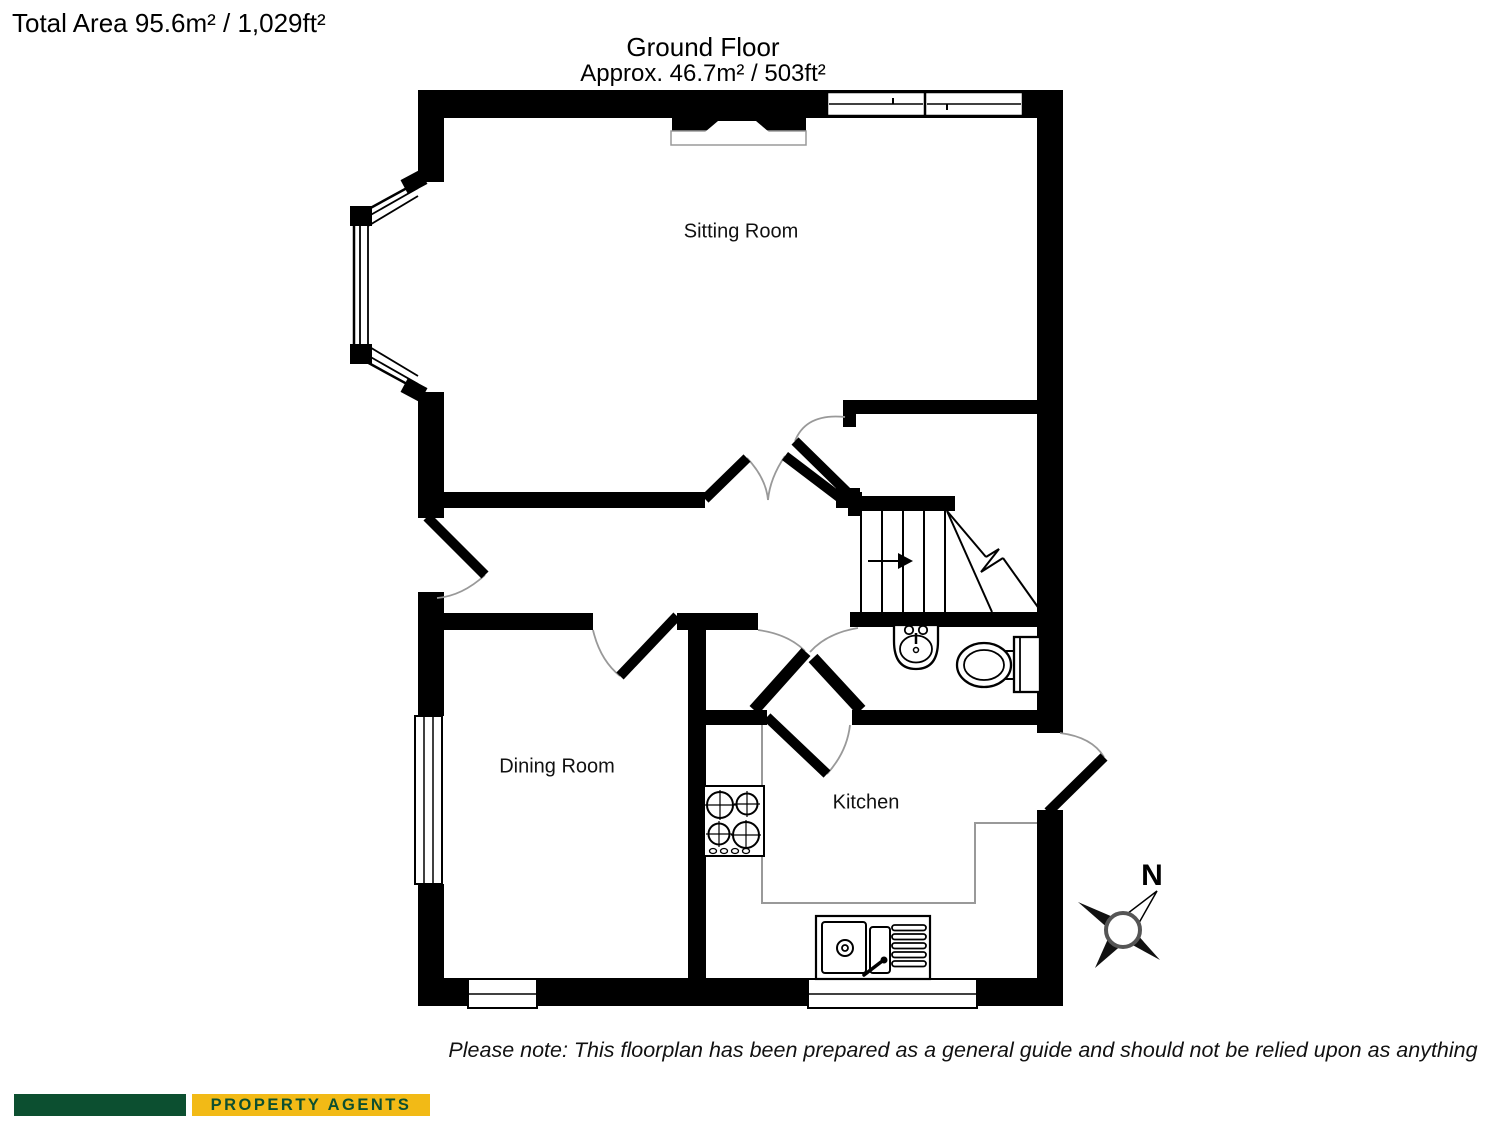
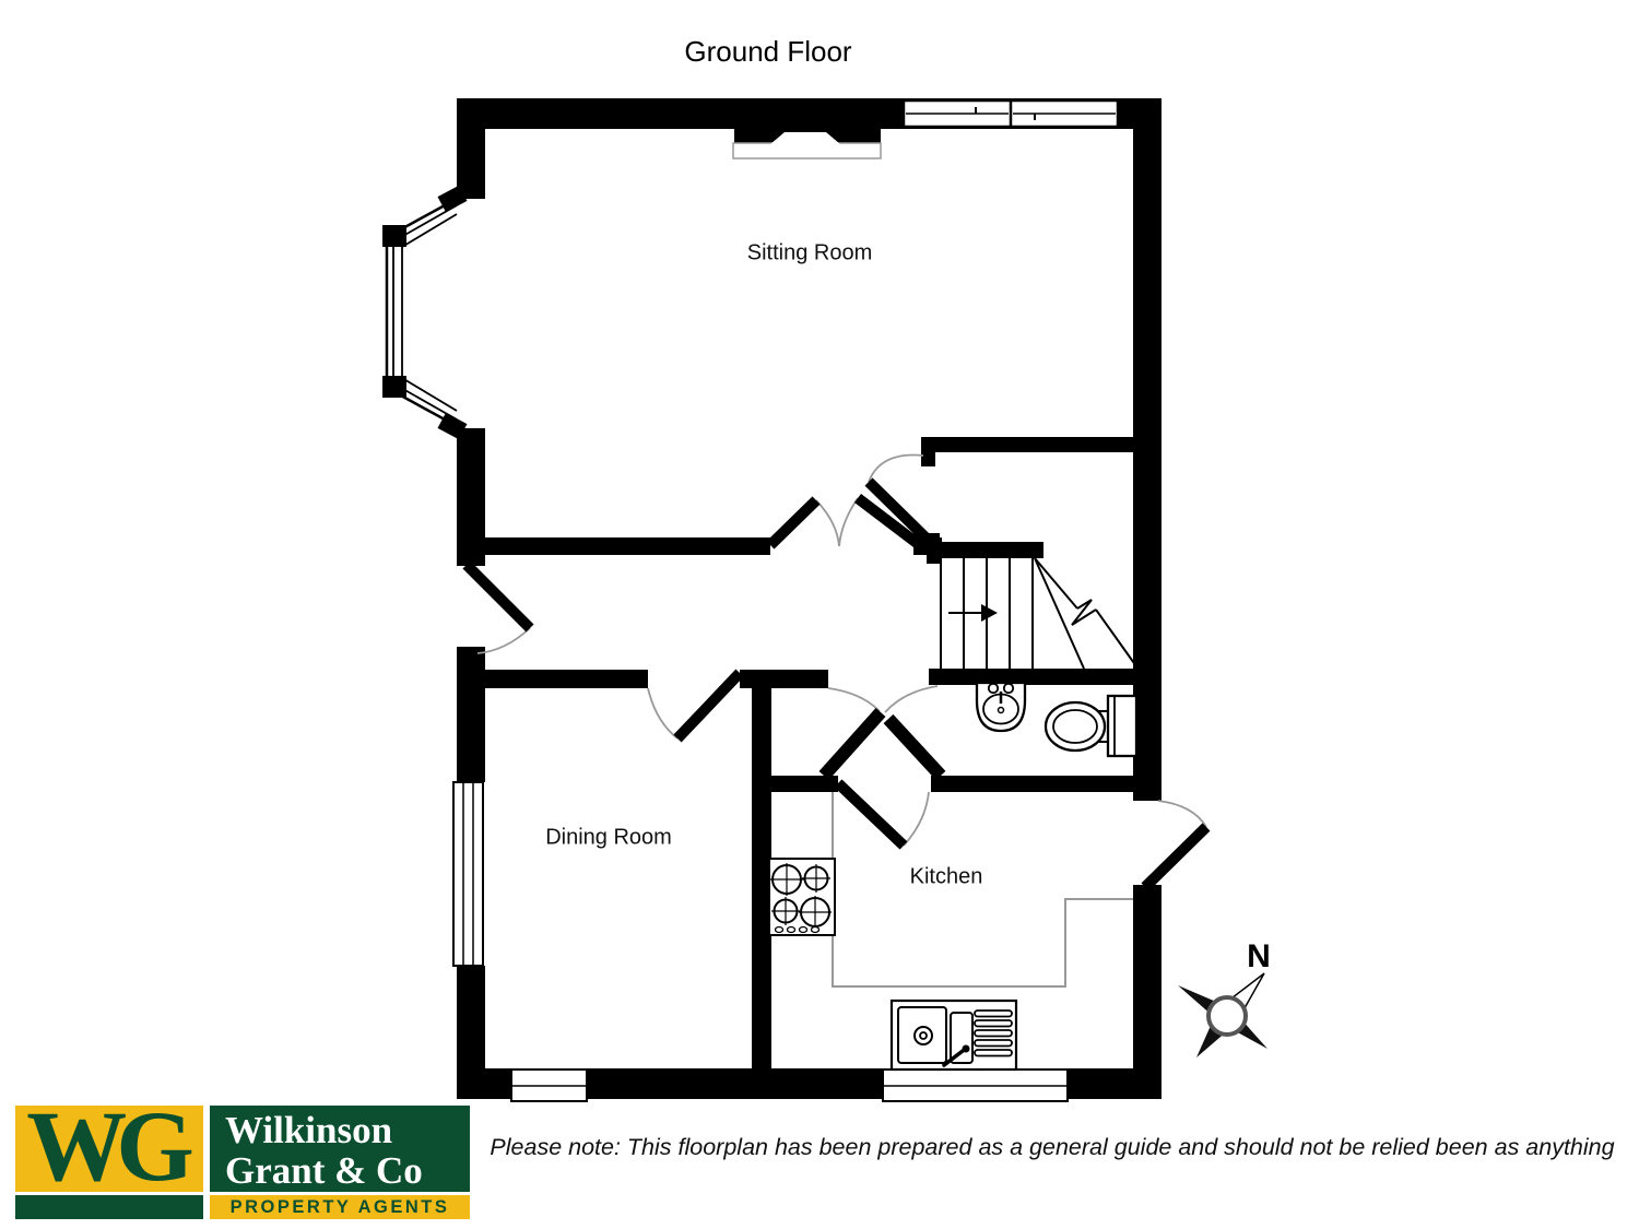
- Total Area 95.6m² / 1,029ft²
  Ground Floor
- Approx. 46.7m² / 503ft²
  Sitting Room
  Dining Room
  Kitchen
  N
+ WG
+ Wilkinson
+ Grant & Co
  PROPERTY AGENTS
- Please note: This floorplan has been prepared as a general guide and should not be relied upon as anything
+ Please note: This floorplan has been prepared as a general guide and should not be relied been as anything
